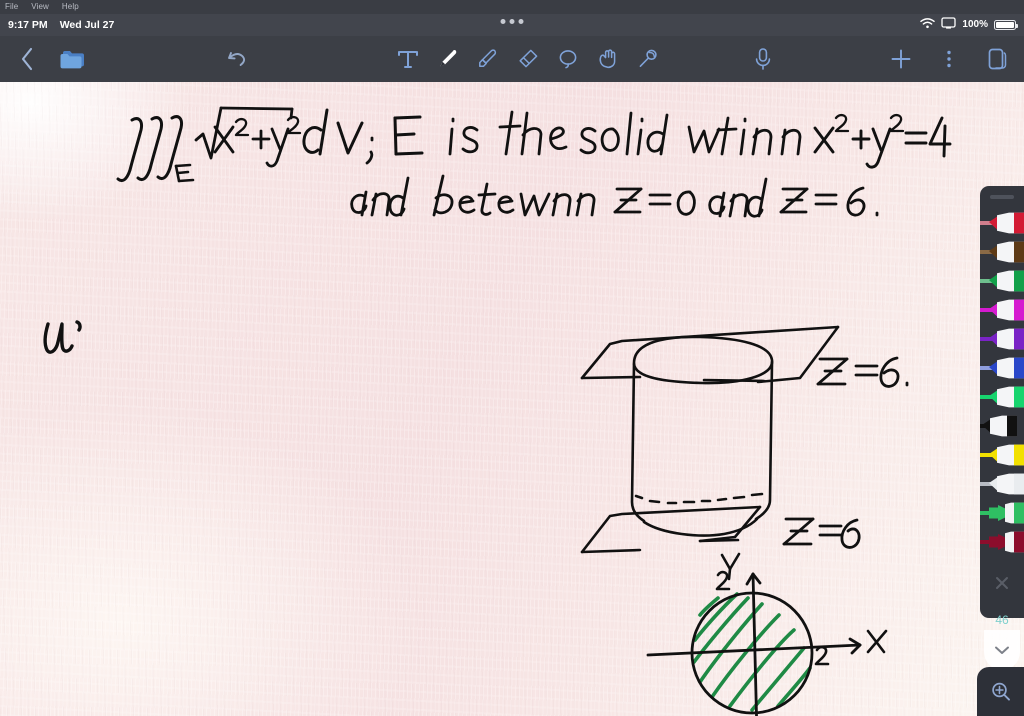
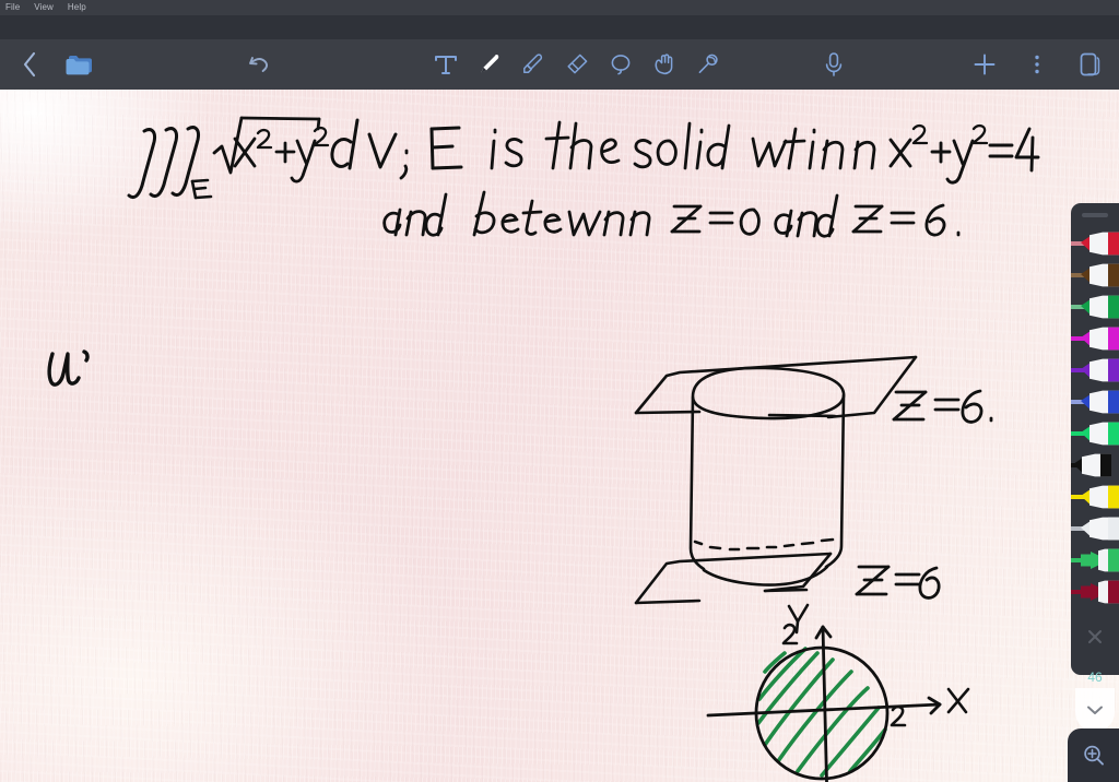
  File
  View
  Help
- 9:17 PM
- Wed Jul 27
- 100%
  46
